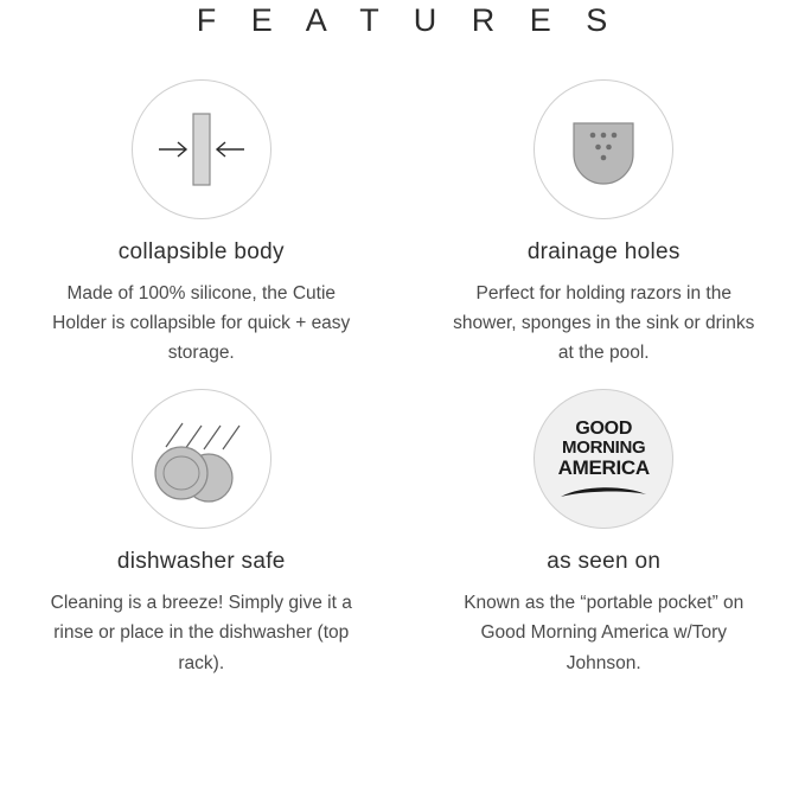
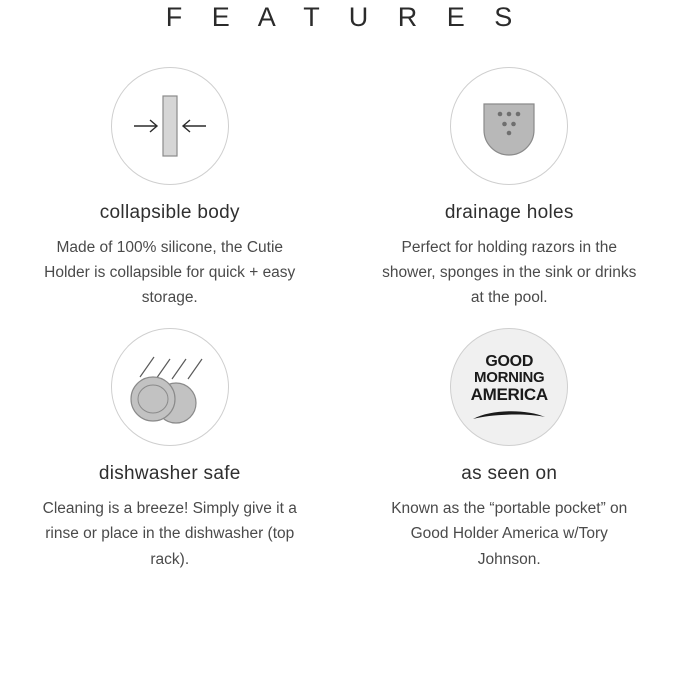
  F E A T U R E S
  collapsible body
  Made of 100% silicone, the Cutie Holder is collapsible for quick + easy storage.
  drainage holes
  Perfect for holding razors in the shower, sponges in the sink or drinks at the pool.
  dishwasher safe
  Cleaning is a breeze! Simply give it a rinse or place in the dishwasher (top rack).
  GOOD
  MORNING
  AMERICA
  as seen on
- Known as the “portable pocket” on Good Morning America w/Tory Johnson.
+ Known as the “portable pocket” on Good Holder America w/Tory Johnson.
